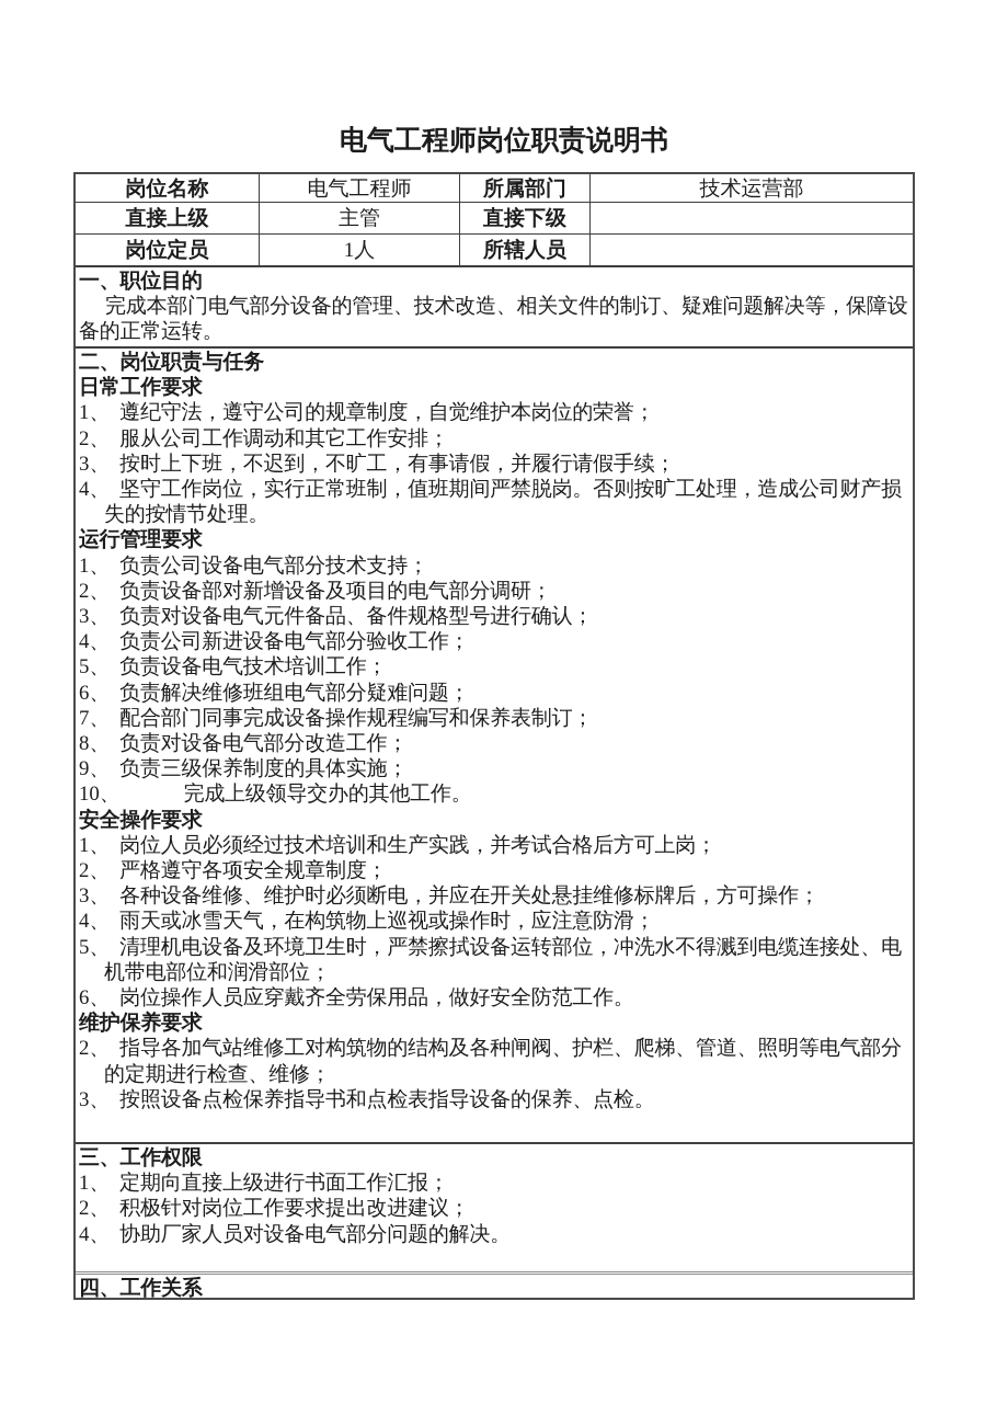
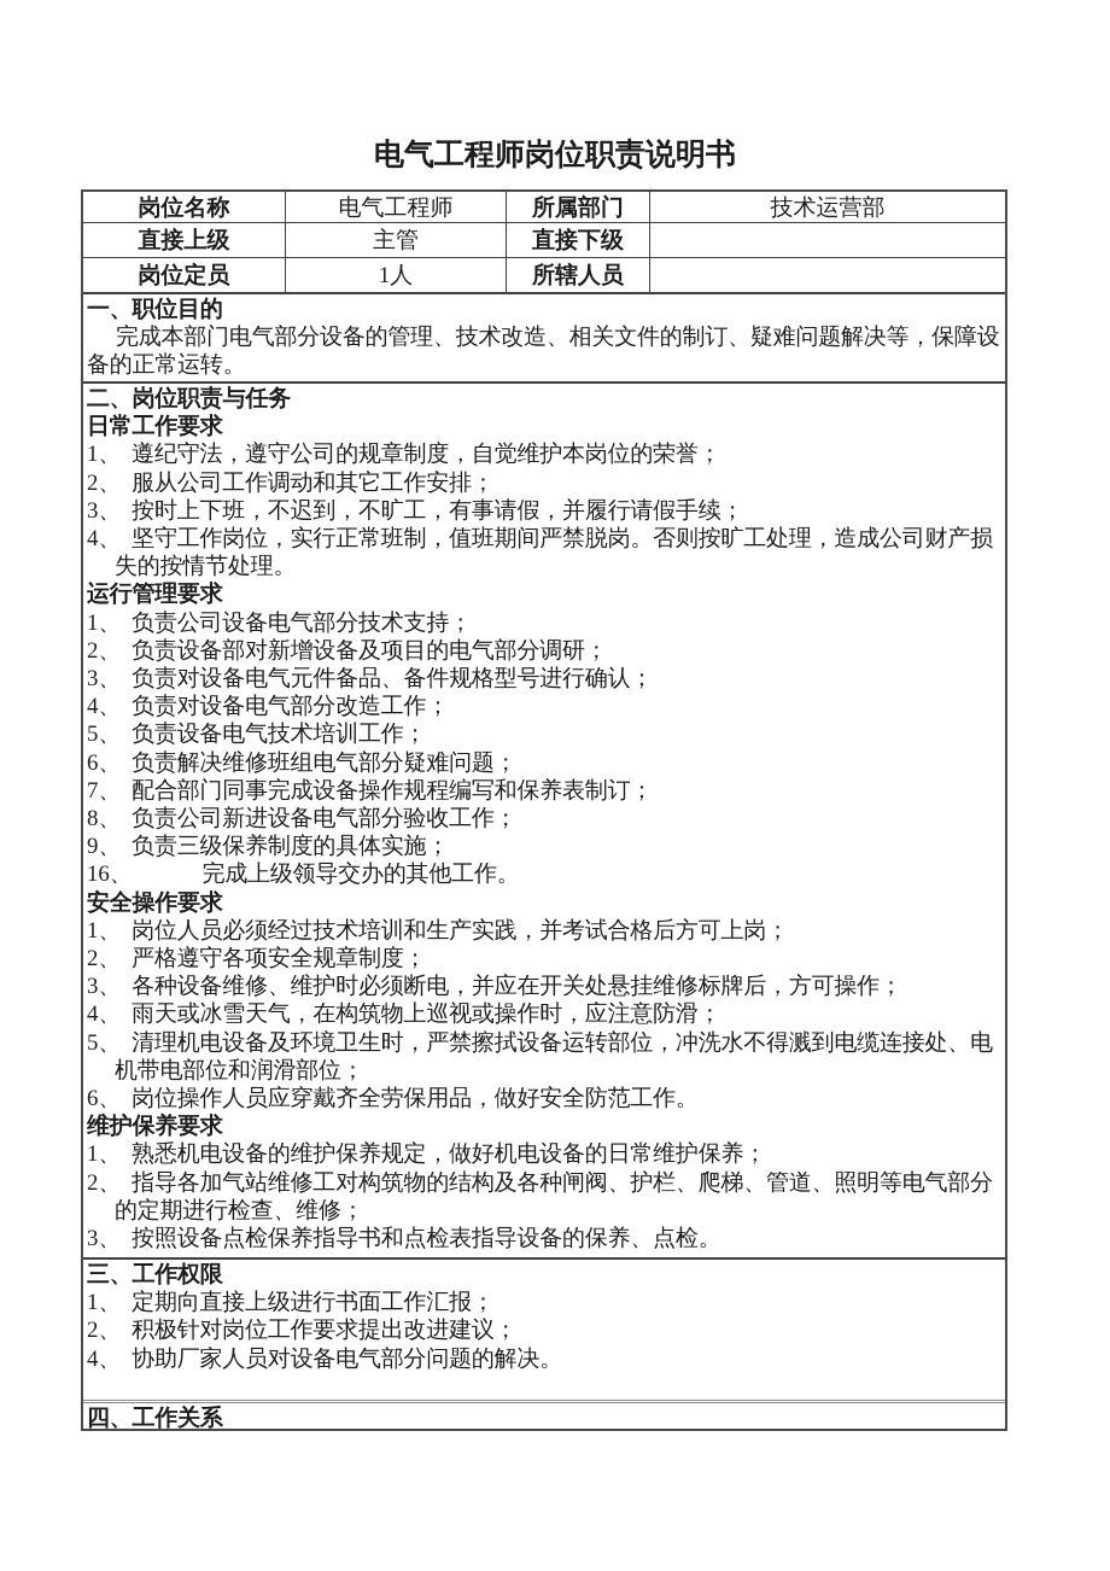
  电气工程师岗位职责说明书
  岗位名称
  电气工程师
  所属部门
  技术运营部
  直接上级
  主管
  直接下级
  岗位定员
  1人
  所辖人员
  一、职位目的
  完成本部门电气部分设备的管理、技术改造、相关文件的制订、疑难问题解决等，保障设备的正常运转。
  二、岗位职责与任务
  日常工作要求
  1、 遵纪守法，遵守公司的规章制度，自觉维护本岗位的荣誉；
  2、 服从公司工作调动和其它工作安排；
  3、 按时上下班，不迟到，不旷工，有事请假，并履行请假手续；
  4、 坚守工作岗位，实行正常班制，值班期间严禁脱岗。否则按旷工处理，造成公司财产损失的按情节处理。
  运行管理要求
  1、 负责公司设备电气部分技术支持；
  2、 负责设备部对新增设备及项目的电气部分调研；
  3、 负责对设备电气元件备品、备件规格型号进行确认；
- 4、 负责公司新进设备电气部分验收工作；
+ 4、 负责对设备电气部分改造工作；
  5、 负责设备电气技术培训工作；
  6、 负责解决维修班组电气部分疑难问题；
  7、 配合部门同事完成设备操作规程编写和保养表制订；
- 8、 负责对设备电气部分改造工作；
+ 8、 负责公司新进设备电气部分验收工作；
  9、 负责三级保养制度的具体实施；
- 10、 完成上级领导交办的其他工作。
+ 16、 完成上级领导交办的其他工作。
  安全操作要求
  1、 岗位人员必须经过技术培训和生产实践，并考试合格后方可上岗；
  2、 严格遵守各项安全规章制度；
  3、 各种设备维修、维护时必须断电，并应在开关处悬挂维修标牌后，方可操作；
  4、 雨天或冰雪天气，在构筑物上巡视或操作时，应注意防滑；
  5、 清理机电设备及环境卫生时，严禁擦拭设备运转部位，冲洗水不得溅到电缆连接处、电机带电部位和润滑部位；
  6、 岗位操作人员应穿戴齐全劳保用品，做好安全防范工作。
  维护保养要求
+ 1、 熟悉机电设备的维护保养规定，做好机电设备的日常维护保养；
  2、 指导各加气站维修工对构筑物的结构及各种闸阀、护栏、爬梯、管道、照明等电气部分的定期进行检查、维修；
  3、 按照设备点检保养指导书和点检表指导设备的保养、点检。
  三、工作权限
  1、 定期向直接上级进行书面工作汇报；
  2、 积极针对岗位工作要求提出改进建议；
  4、 协助厂家人员对设备电气部分问题的解决。
  四、工作关系
